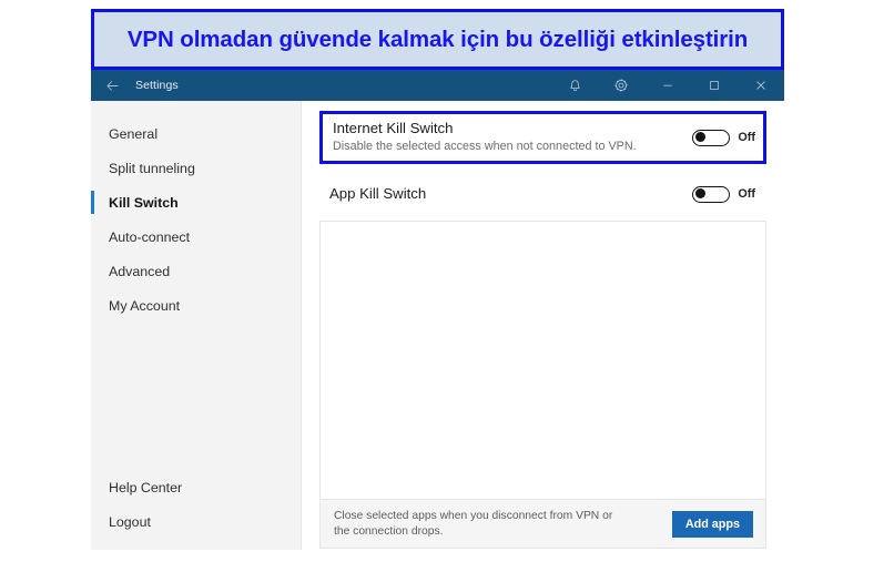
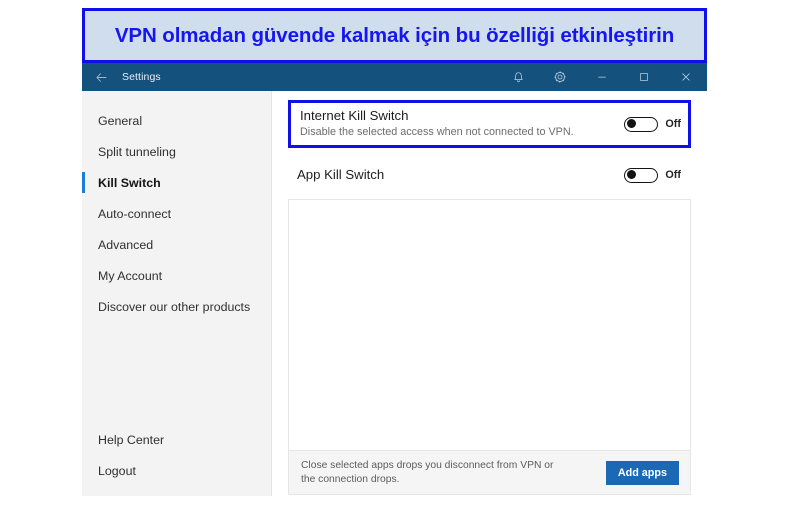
  VPN olmadan güvende kalmak için bu özelliği etkinleştirin
  Settings
  General
  Split tunneling
  Kill Switch
  Auto-connect
  Advanced
  My Account
+ Discover our other products
  Help Center
  Logout
  Internet Kill Switch
  Disable the selected access when not connected to VPN.
  Off
  App Kill Switch
  Off
- Close selected apps when you disconnect from VPN or the connection drops.
+ Close selected apps drops you disconnect from VPN or the connection drops.
  Add apps
